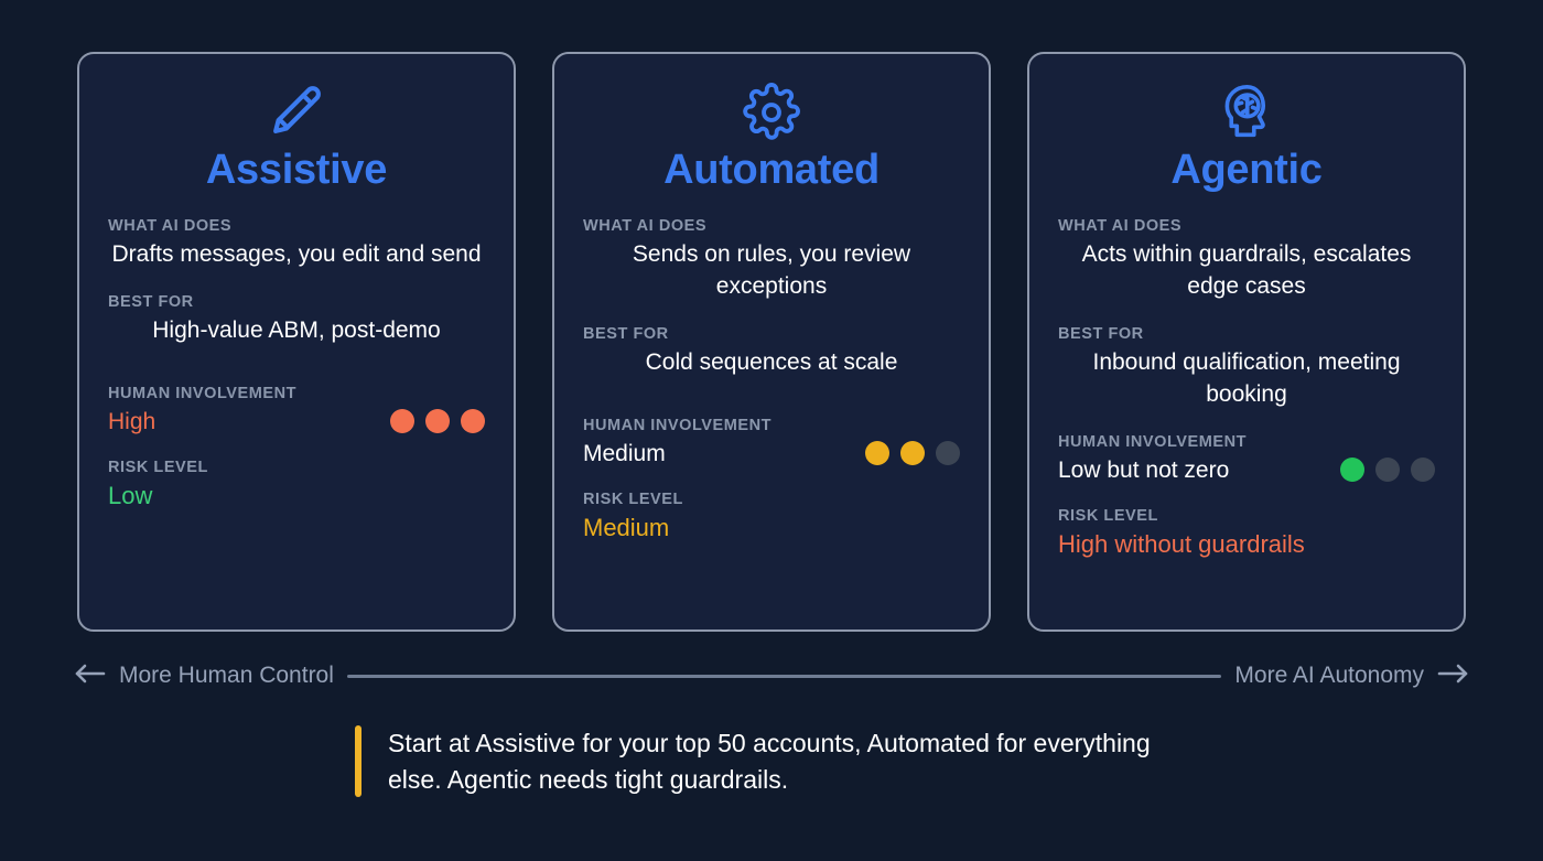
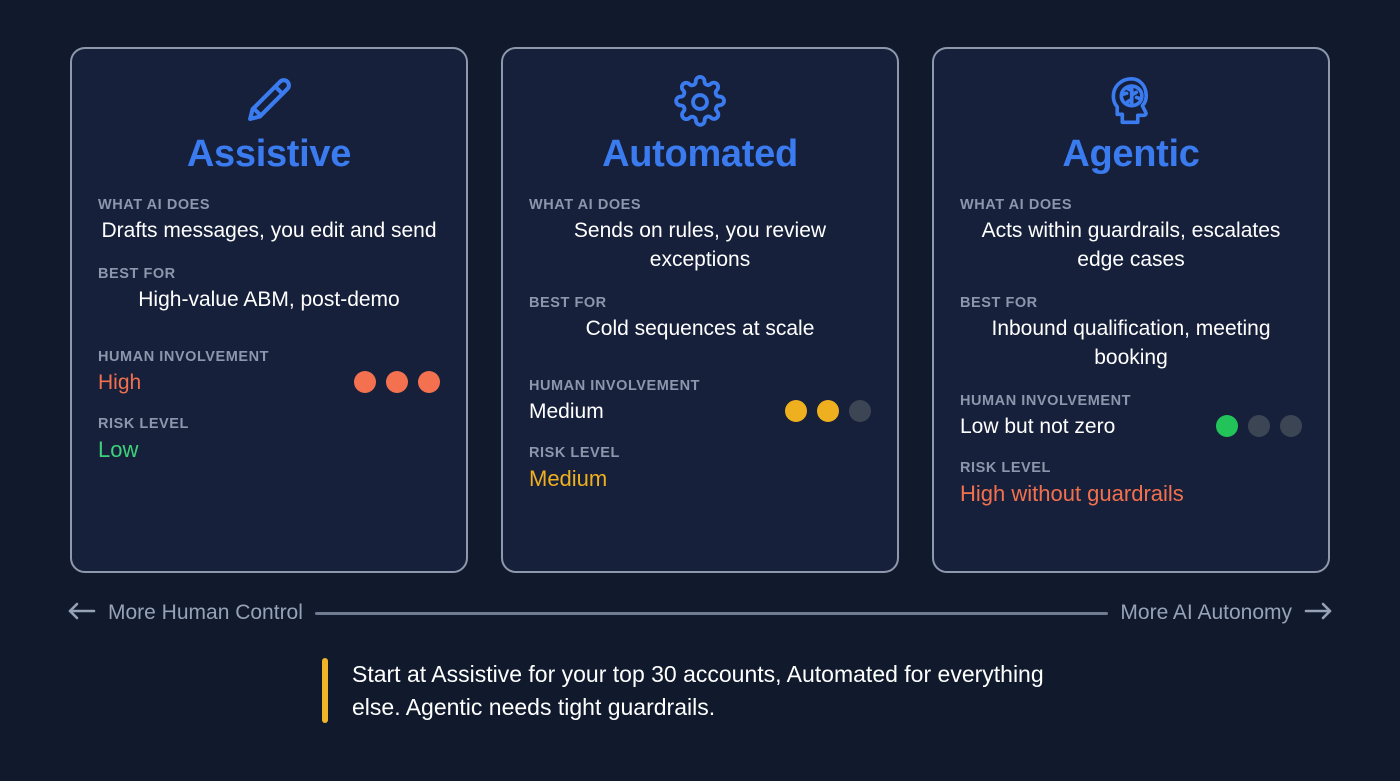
  Assistive
  WHAT AI DOES
  Drafts messages, you edit and send
  BEST FOR
  High-value ABM, post-demo
  HUMAN INVOLVEMENT
  High
  RISK LEVEL
  Low
  Automated
  WHAT AI DOES
  Sends on rules, you review exceptions
  BEST FOR
  Cold sequences at scale
  HUMAN INVOLVEMENT
  Medium
  RISK LEVEL
  Medium
  Agentic
  WHAT AI DOES
  Acts within guardrails, escalates edge cases
  BEST FOR
  Inbound qualification, meeting booking
  HUMAN INVOLVEMENT
  Low but not zero
  RISK LEVEL
  High without guardrails
  More Human Control
  More AI Autonomy
- Start at Assistive for your top 50 accounts, Automated for everything else. Agentic needs tight guardrails.
+ Start at Assistive for your top 30 accounts, Automated for everything else. Agentic needs tight guardrails.
